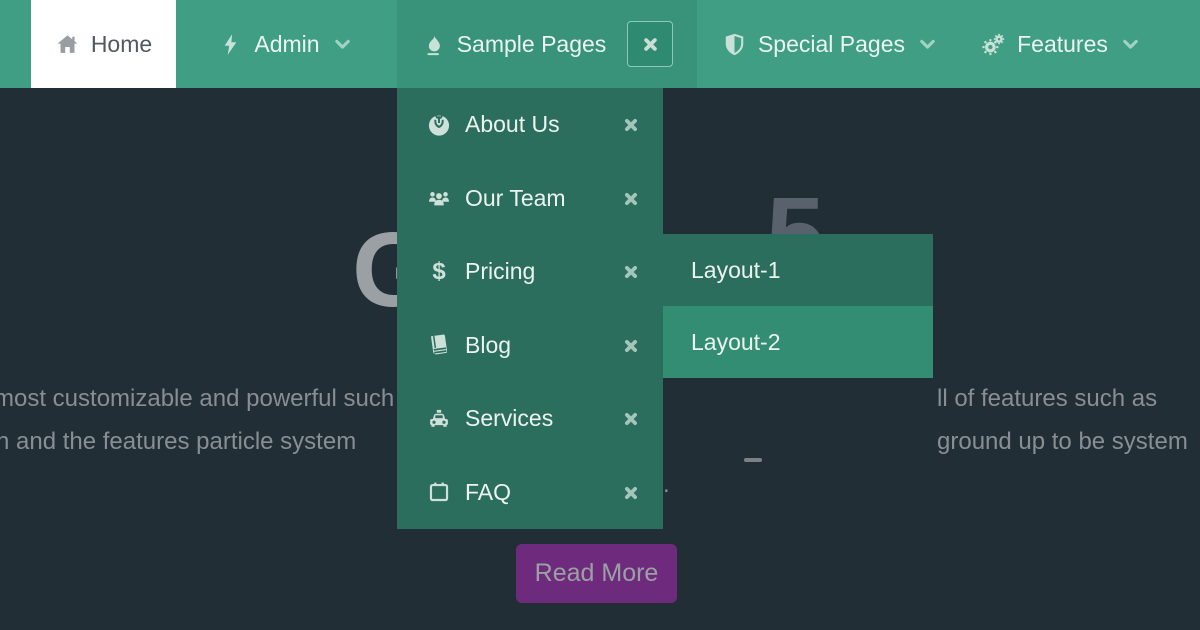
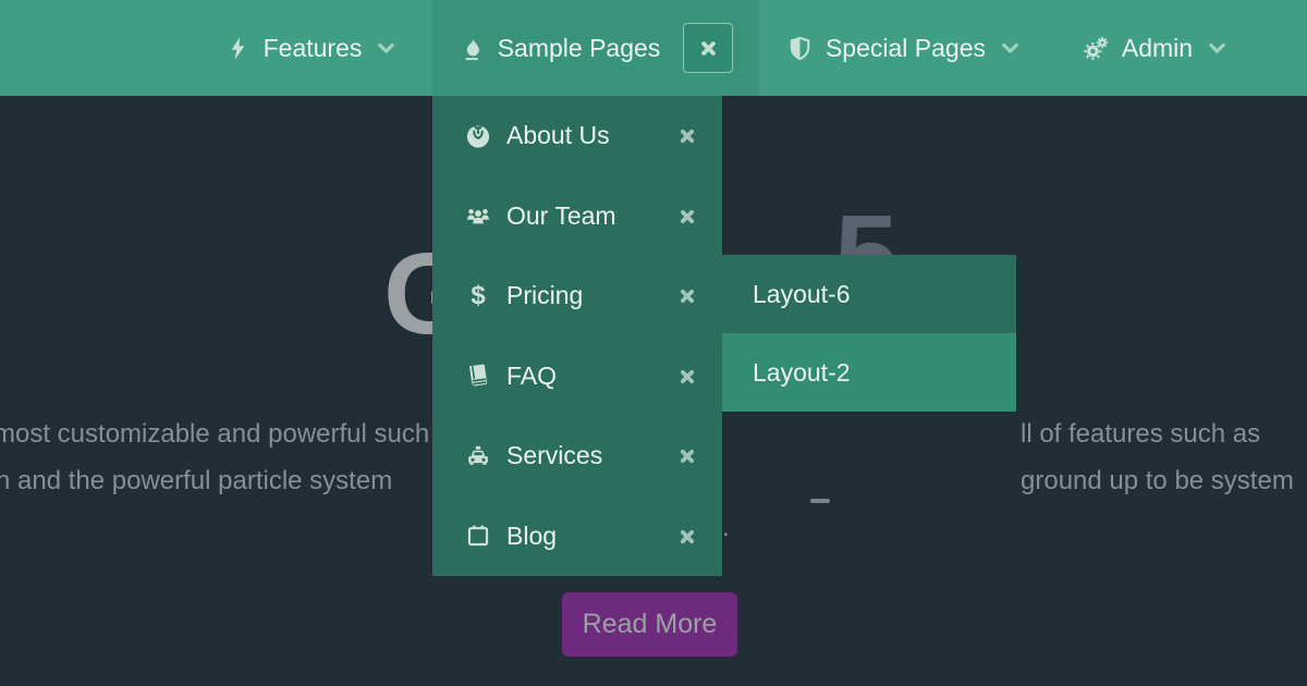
  G
  most customizable and powerful such
  ll of features such as
- n and the features particle system
+ n and the powerful particle system
  ground up to be system
  .
  Read More
- Home
- Admin
+ Features
  Sample Pages
  Special Pages
- Features
+ Admin
  About Us
  Our Team
  $
  Pricing
- Blog
+ FAQ
  Services
- FAQ
+ Blog
- Layout-1
+ Layout-6
  Layout-2
